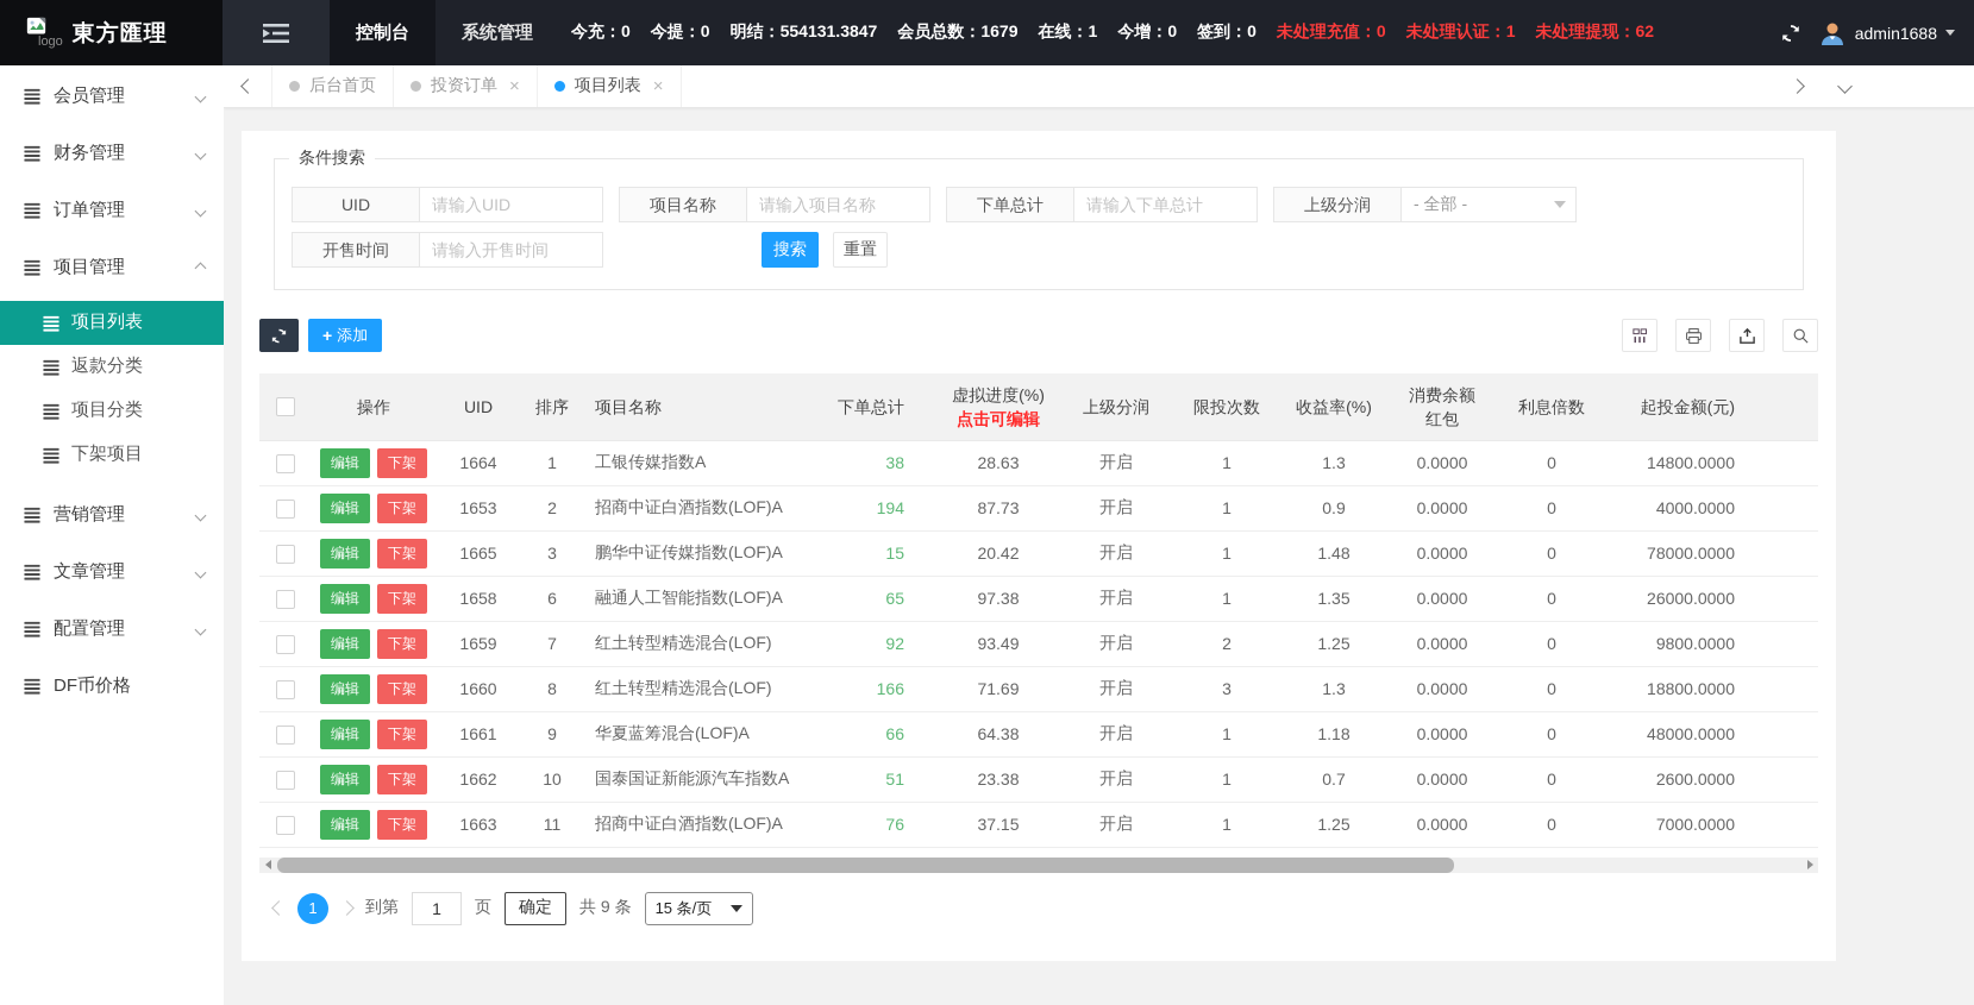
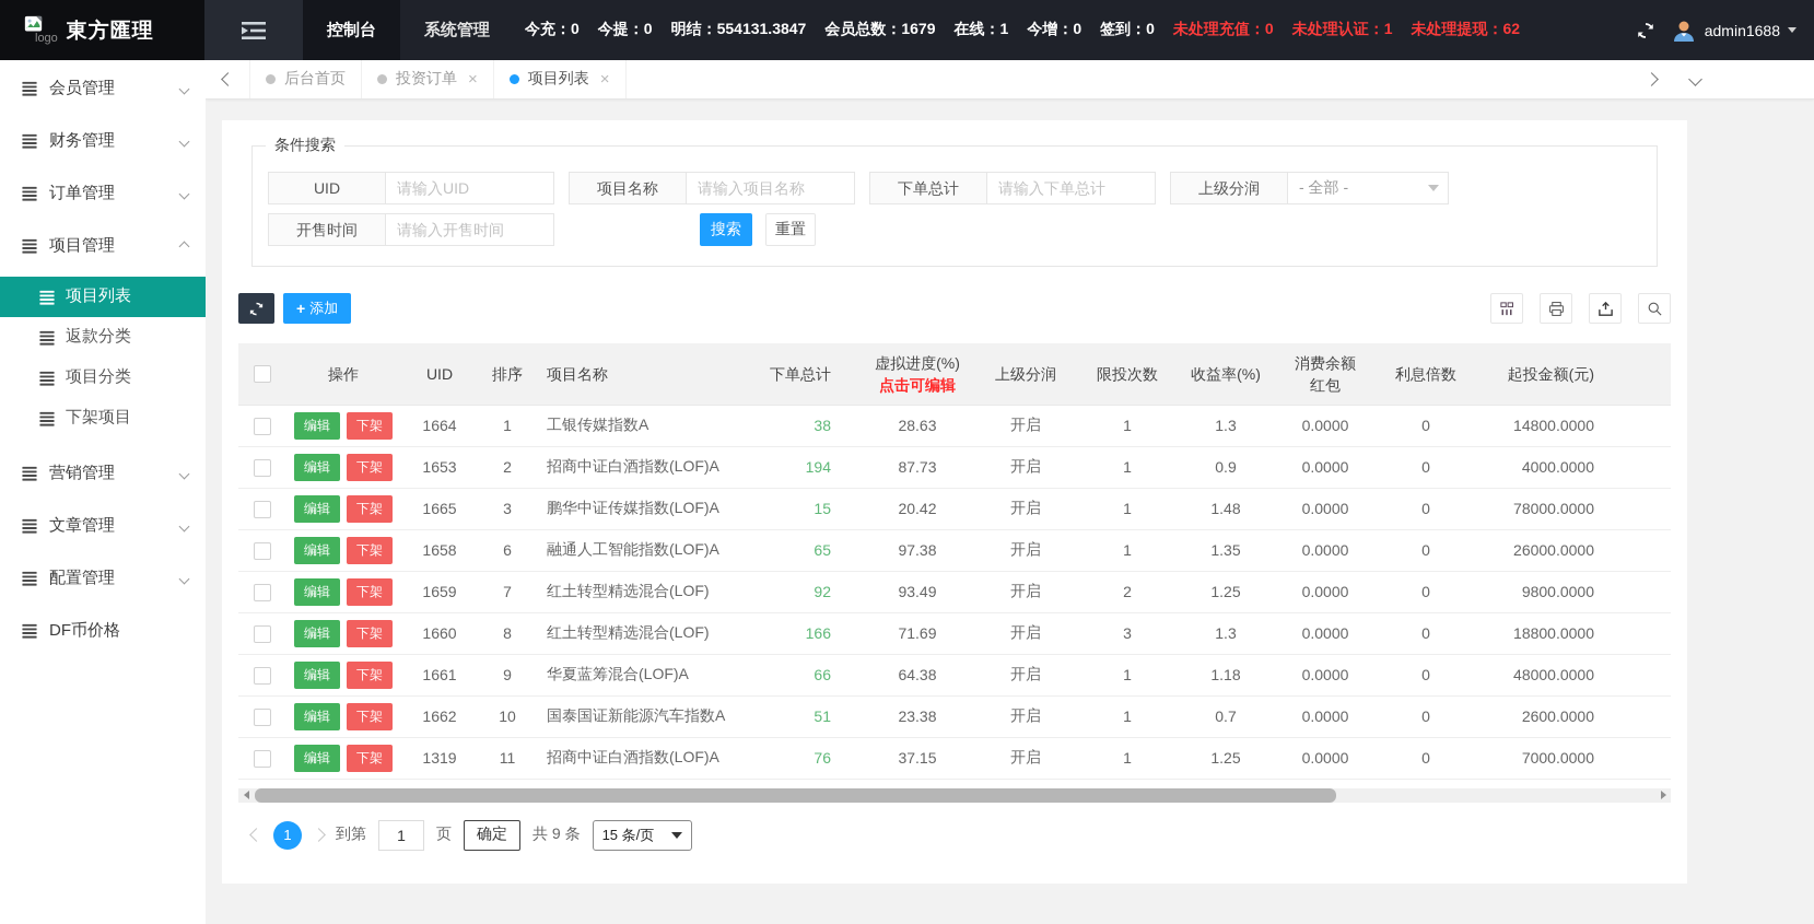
  logo
  東方匯理
  控制台
  系统管理
  今充：0
  今提：0
  明结：554131.3847
  会员总数：1679
  在线：1
  今增：0
  签到：0
  未处理充值：0
  未处理认证：1
  未处理提现：62
  admin1688
  会员管理
  财务管理
  订单管理
  项目管理
  项目列表
  返款分类
  项目分类
  下架项目
  营销管理
  文章管理
  配置管理
  DF币价格
  后台首页
  投资订单
  ×
  项目列表
  ×
  条件搜索
  UID
  请输入UID
  项目名称
  请输入项目名称
  下单总计
  请输入下单总计
  上级分润
  - 全部 -
  开售时间
  请输入开售时间
  搜索
  重置
  +
  添加
  	操作	UID	排序	项目名称	下单总计	虚拟进度(%)点击可编辑	上级分润	限投次数	收益率(%)	消费余额红包	利息倍数	起投金额(元)
  	编辑 下架	1664	1	工银传媒指数A	38	28.63	开启	1	1.3	0.0000	0	14800.0000
  	编辑 下架	1653	2	招商中证白酒指数(LOF)A	194	87.73	开启	1	0.9	0.0000	0	4000.0000
  	编辑 下架	1665	3	鹏华中证传媒指数(LOF)A	15	20.42	开启	1	1.48	0.0000	0	78000.0000
  	编辑 下架	1658	6	融通人工智能指数(LOF)A	65	97.38	开启	1	1.35	0.0000	0	26000.0000
  	编辑 下架	1659	7	红土转型精选混合(LOF)	92	93.49	开启	2	1.25	0.0000	0	9800.0000
  	编辑 下架	1660	8	红土转型精选混合(LOF)	166	71.69	开启	3	1.3	0.0000	0	18800.0000
  	编辑 下架	1661	9	华夏蓝筹混合(LOF)A	66	64.38	开启	1	1.18	0.0000	0	48000.0000
  	编辑 下架	1662	10	国泰国证新能源汽车指数A	51	23.38	开启	1	0.7	0.0000	0	2600.0000
- 	编辑 下架	1663	11	招商中证白酒指数(LOF)A	76	37.15	开启	1	1.25	0.0000	0	7000.0000
+ 	编辑 下架	1319	11	招商中证白酒指数(LOF)A	76	37.15	开启	1	1.25	0.0000	0	7000.0000
  1
  到第
  1
  页
  确定
  共 9 条
  15 条/页
